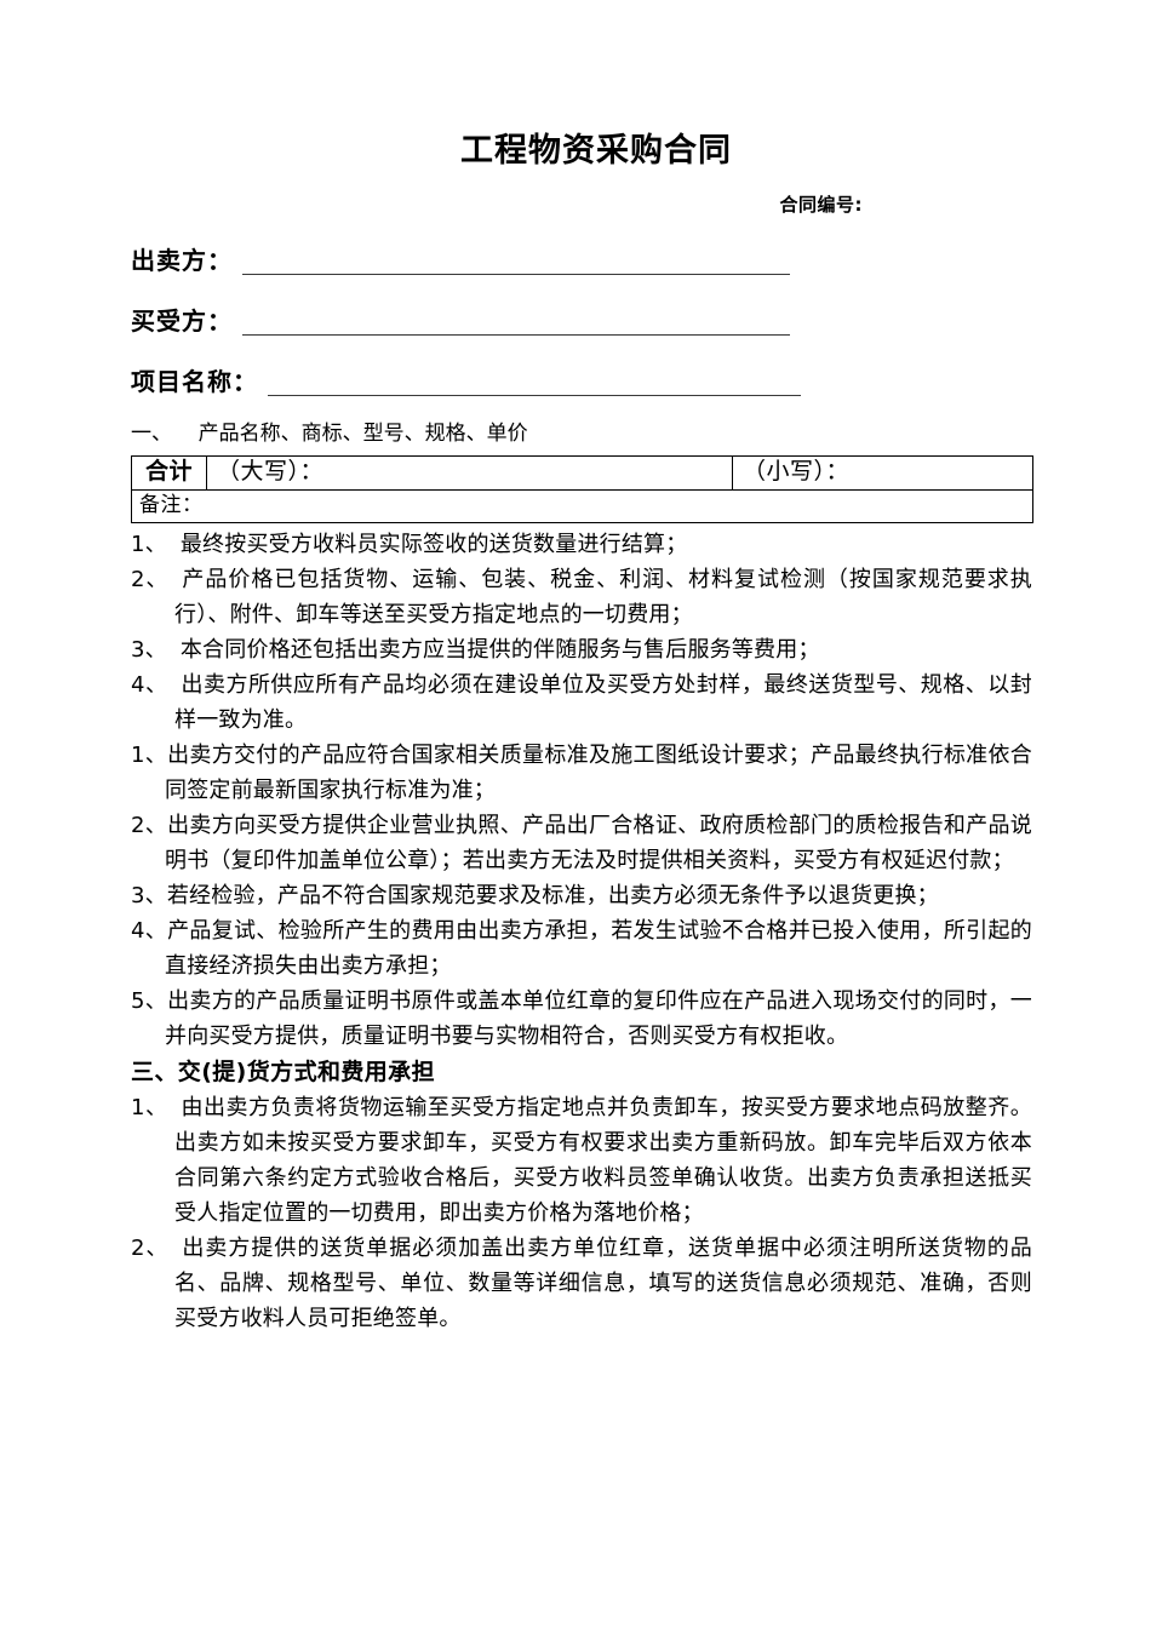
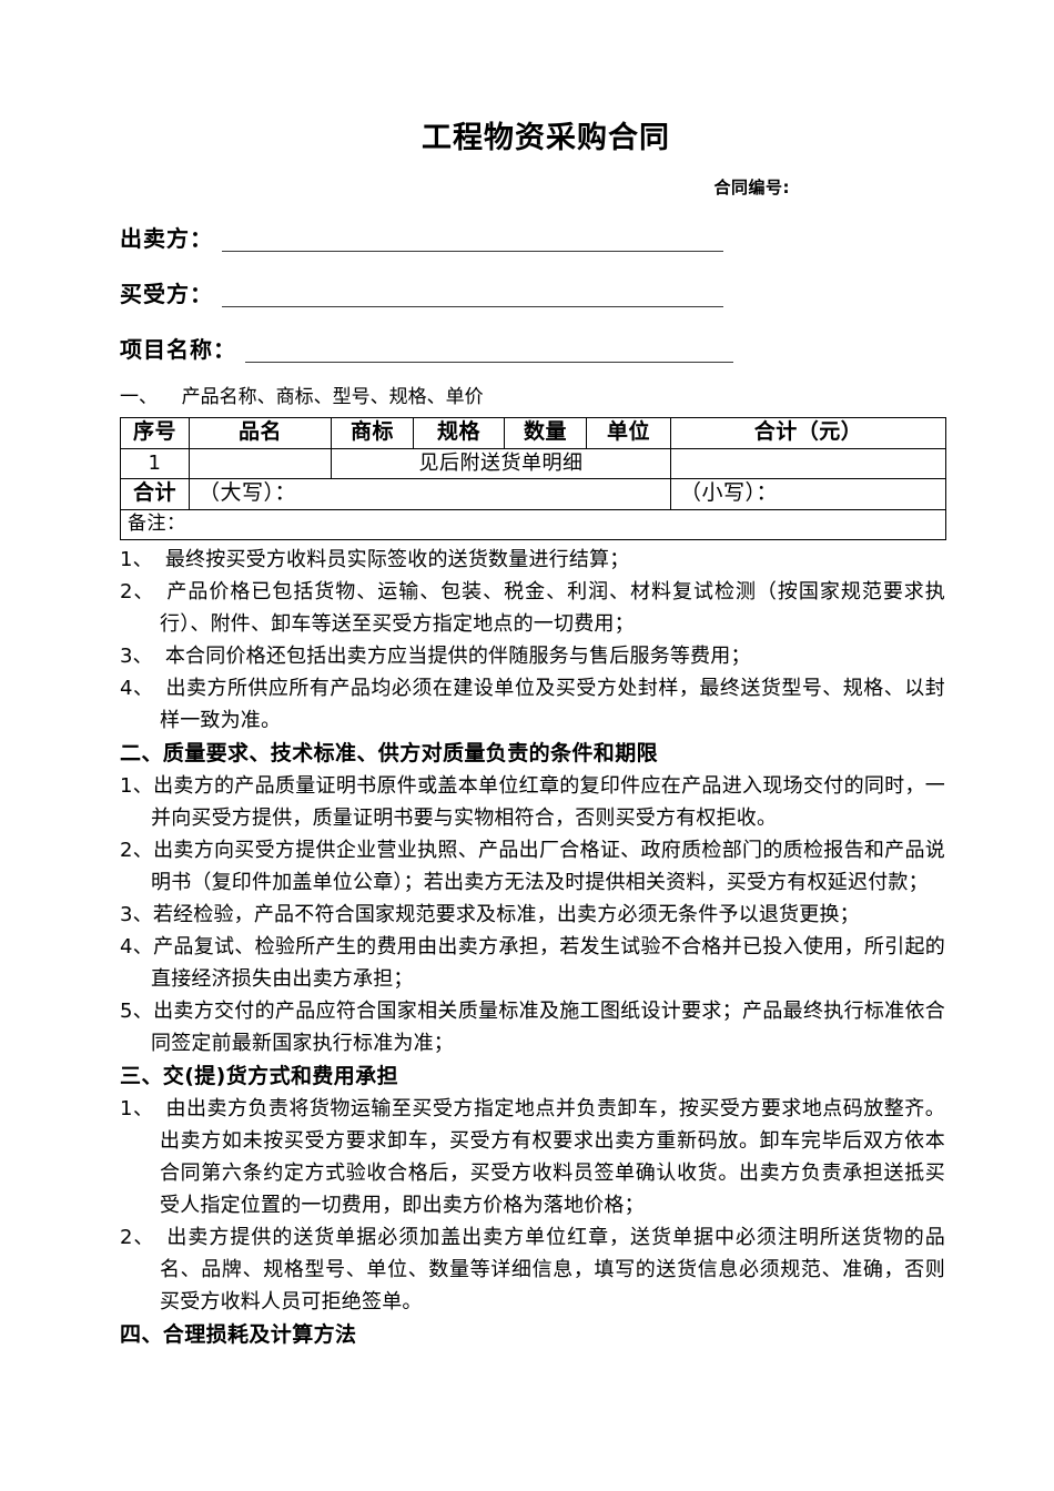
  工程物资采购合同
  合同编号:
  出卖方：
  买受方：
  项目名称：
  一、 产品名称、商标、型号、规格、单价
+ 序号	品名	商标	规格	数量	单位	合计（元）
+ 1		见后附送货单明细
  合计	（大写）：	（小写）：
  备注：
  1、 最终按买受方收料员实际签收的送货数量进行结算；
  2、 产品价格已包括货物、运输、包装、税金、利润、材料复试检测（按国家规范要求执行）、附件、卸车等送至买受方指定地点的一切费用；
  3、 本合同价格还包括出卖方应当提供的伴随服务与售后服务等费用；
  4、 出卖方所供应所有产品均必须在建设单位及买受方处封样，最终送货型号、规格、以封样一致为准。
+ 二、质量要求、技术标准、供方对质量负责的条件和期限
- 1、出卖方交付的产品应符合国家相关质量标准及施工图纸设计要求；产品最终执行标准依合同签定前最新国家执行标准为准；
+ 1、出卖方的产品质量证明书原件或盖本单位红章的复印件应在产品进入现场交付的同时，一并向买受方提供，质量证明书要与实物相符合，否则买受方有权拒收。
  2、出卖方向买受方提供企业营业执照、产品出厂合格证、政府质检部门的质检报告和产品说明书（复印件加盖单位公章）；若出卖方无法及时提供相关资料，买受方有权延迟付款；
  3、若经检验，产品不符合国家规范要求及标准，出卖方必须无条件予以退货更换；
  4、产品复试、检验所产生的费用由出卖方承担，若发生试验不合格并已投入使用，所引起的直接经济损失由出卖方承担；
- 5、出卖方的产品质量证明书原件或盖本单位红章的复印件应在产品进入现场交付的同时，一并向买受方提供，质量证明书要与实物相符合，否则买受方有权拒收。
+ 5、出卖方交付的产品应符合国家相关质量标准及施工图纸设计要求；产品最终执行标准依合同签定前最新国家执行标准为准；
  三、交(提)货方式和费用承担
  1、 由出卖方负责将货物运输至买受方指定地点并负责卸车，按买受方要求地点码放整齐。出卖方如未按买受方要求卸车，买受方有权要求出卖方重新码放。卸车完毕后双方依本合同第六条约定方式验收合格后，买受方收料员签单确认收货。出卖方负责承担送抵买受人指定位置的一切费用，即出卖方价格为落地价格；
  2、 出卖方提供的送货单据必须加盖出卖方单位红章，送货单据中必须注明所送货物的品名、品牌、规格型号、单位、数量等详细信息，填写的送货信息必须规范、准确，否则买受方收料人员可拒绝签单。
+ 四、合理损耗及计算方法
